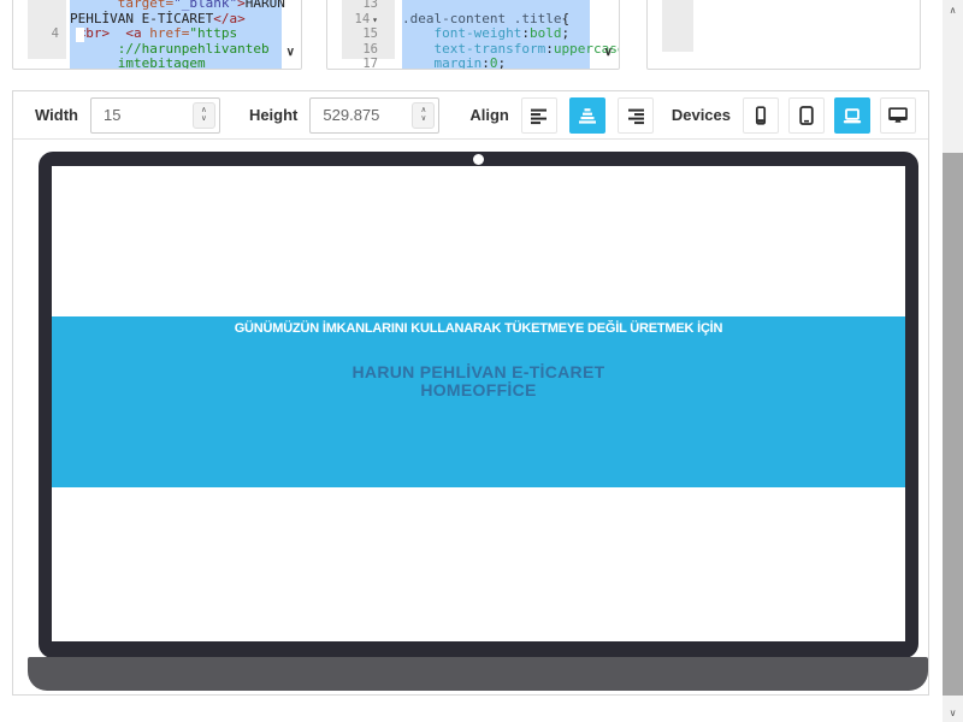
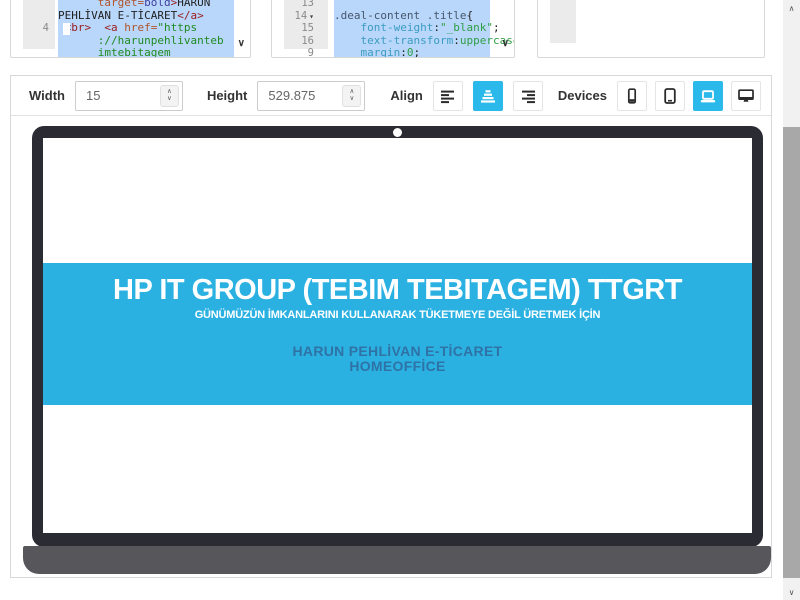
  4
- target="_blank">HARUN
+ target=bold>HARUN
  PEHLİVAN E-TİCARET</a>
  br> <a href="https
  ://harunpehlivanteb
  imtebitagem
  ∨
  13
  14 ▾
  15
  16
- 17
+ 9
  .deal-content .title{
- font-weight:bold;
+ font-weight:"_blank";
  text-transform:uppercas
  margin:0;
  ∨
  Width
  15
  Height
  529.875
  Align
  Devices
+ HP IT GROUP (TEBIM TEBITAGEM) TTGRT
  GÜNÜMÜZÜN İMKANLARINI KULLANARAK TÜKETMEYE DEĞİL ÜRETMEK İÇİN
  HARUN PEHLİVAN E-TİCARET
  HOMEOFFİCE
  ∧
  ∨
